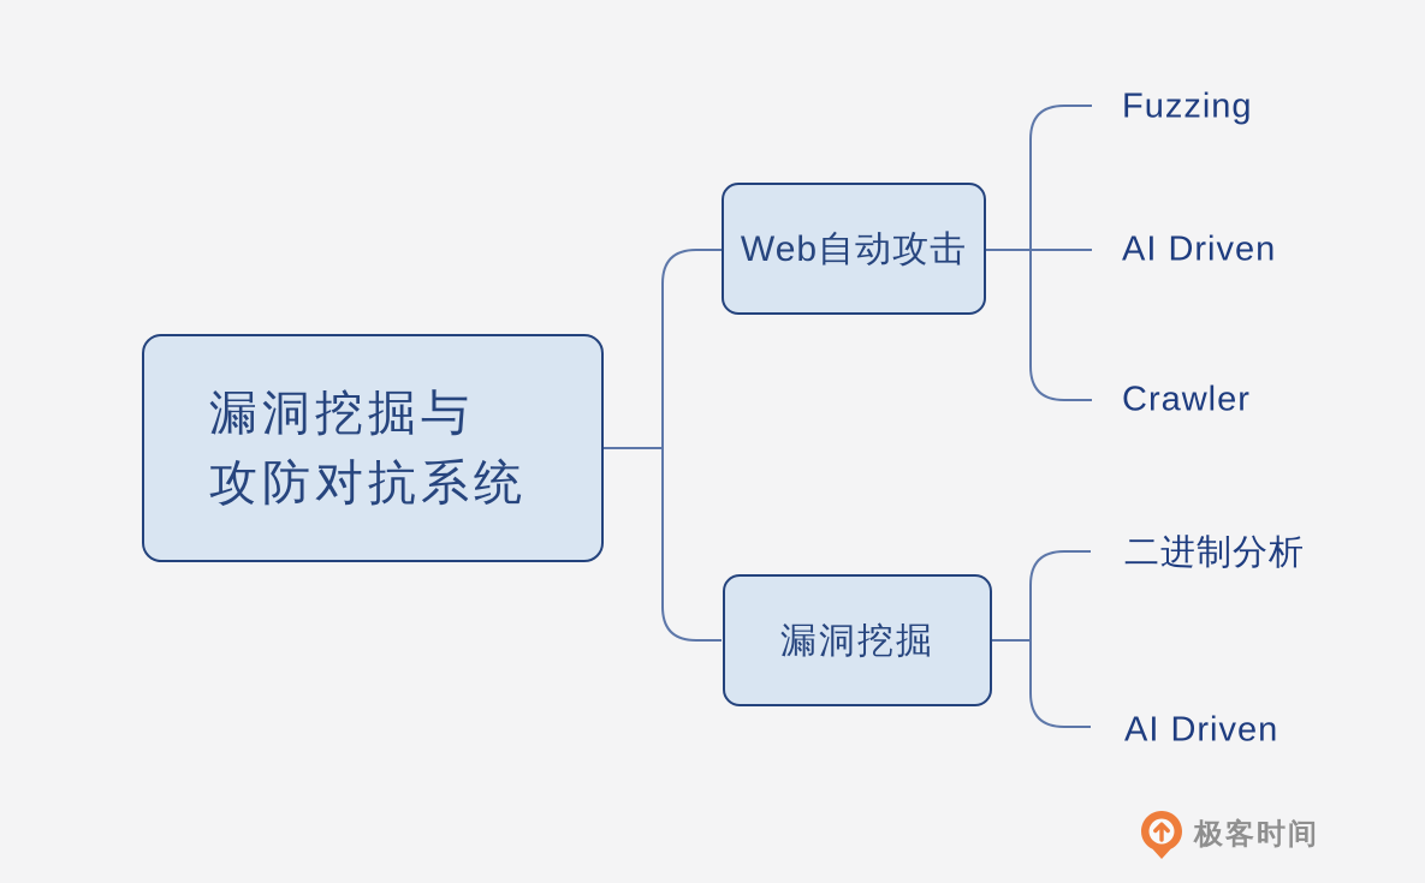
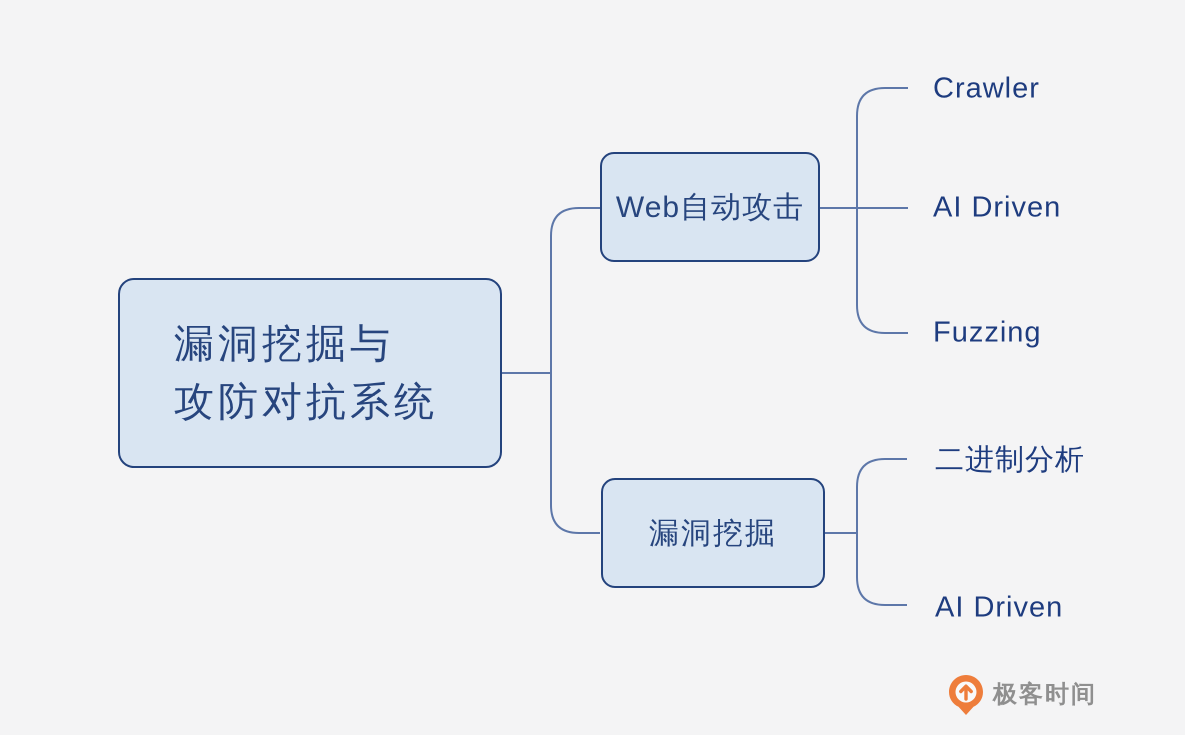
  漏洞挖掘与
  攻防对抗系统
  Web自动攻击
  漏洞挖掘
- Fuzzing
+ Crawler
  AI Driven
- Crawler
+ Fuzzing
  二进制分析
  AI Driven
  极客时间
